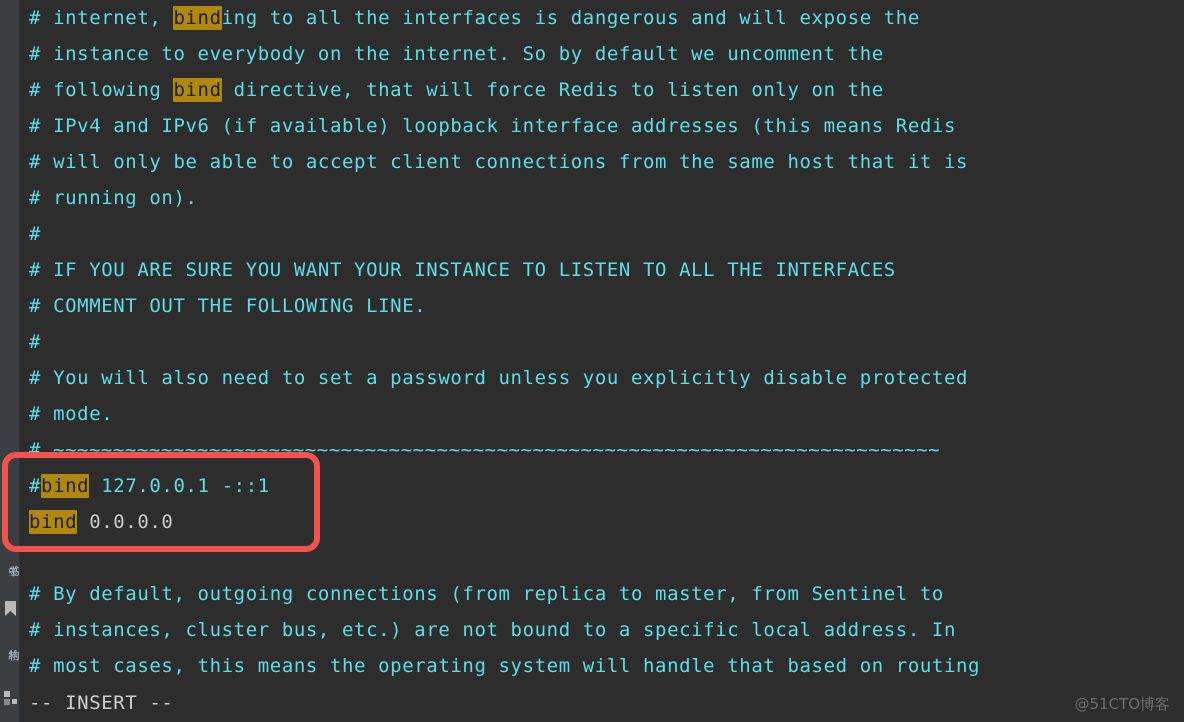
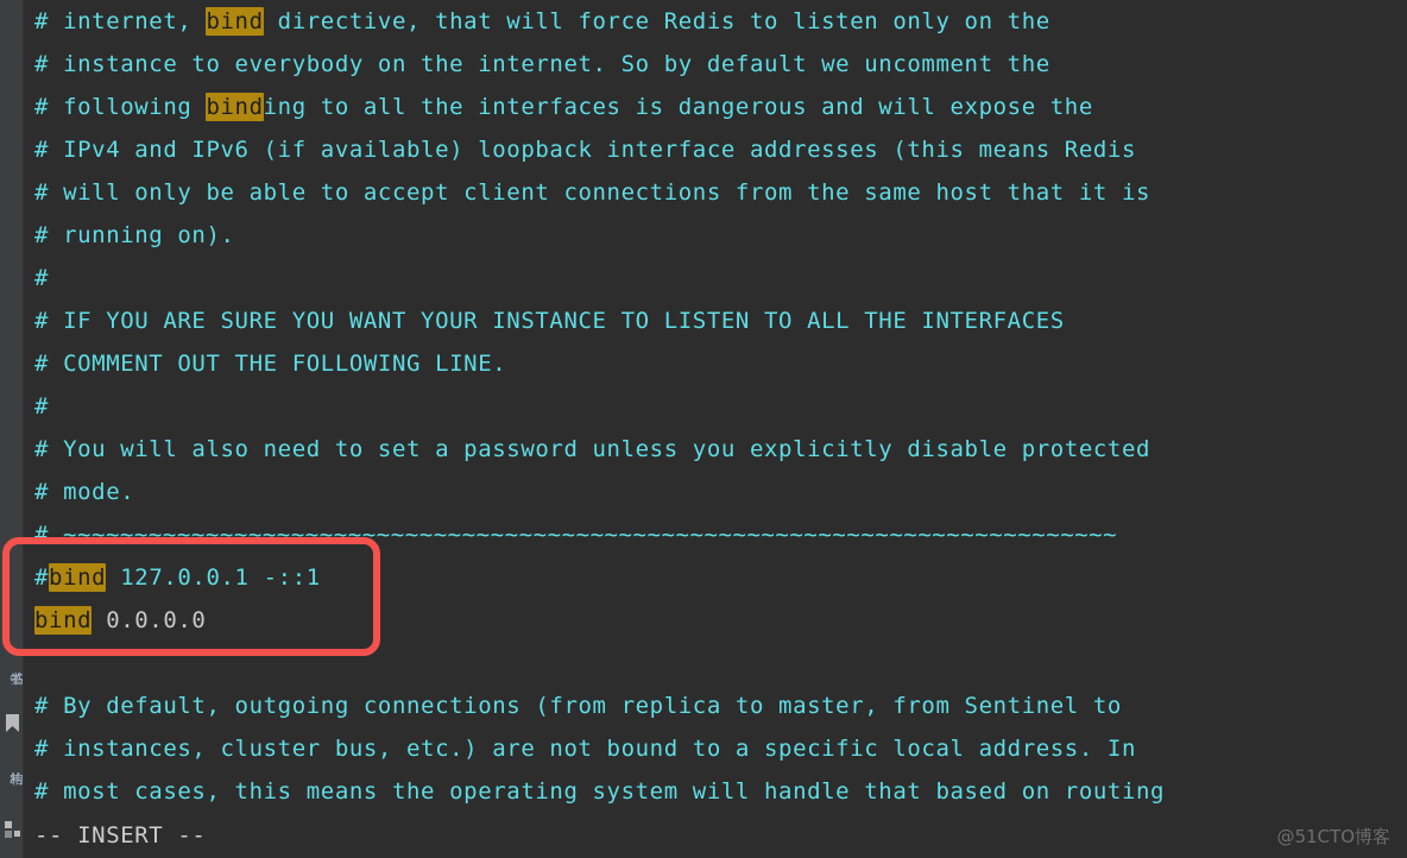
- # internet, binding to all the interfaces is dangerous and will expose the
+ # internet, bind directive, that will force Redis to listen only on the
  # instance to everybody on the internet. So by default we uncomment the
- # following bind directive, that will force Redis to listen only on the
+ # following binding to all the interfaces is dangerous and will expose the
  # IPv4 and IPv6 (if available) loopback interface addresses (this means Redis
  # will only be able to accept client connections from the same host that it is
  # running on).
  #
  # IF YOU ARE SURE YOU WANT YOUR INSTANCE TO LISTEN TO ALL THE INTERFACES
  # COMMENT OUT THE FOLLOWING LINE.
  #
  # You will also need to set a password unless you explicitly disable protected
  # mode.
  # ~~~~~~~~~~~~~~~~~~~~~~~~~~~~~~~~~~~~~~~~~~~~~~~~~~~~~~~~~~~~~~~~~~~~~~~~~~
  #bind 127.0.0.1 -::1
  bind 0.0.0.0
  # By default, outgoing connections (from replica to master, from Sentinel to
  # instances, cluster bus, etc.) are not bound to a specific local address. In
  # most cases, this means the operating system will handle that based on routing
  -- INSERT --
  @51CTO博客
